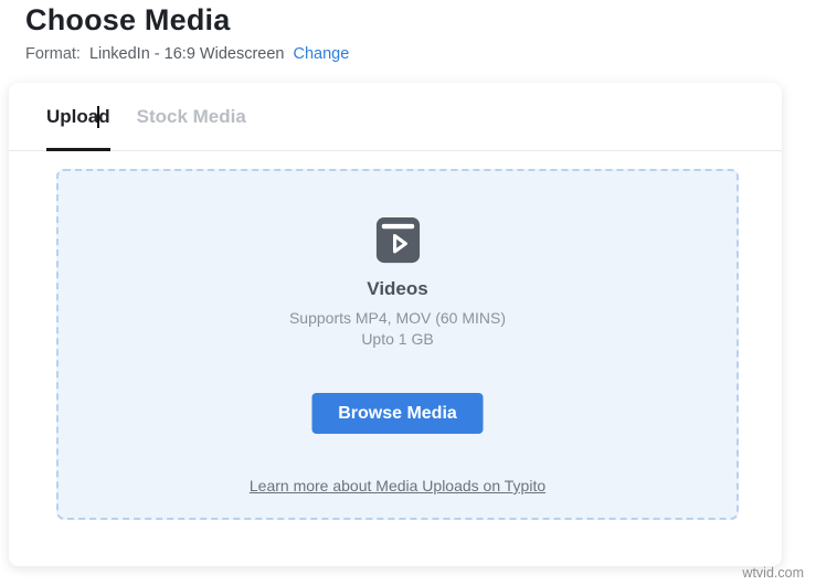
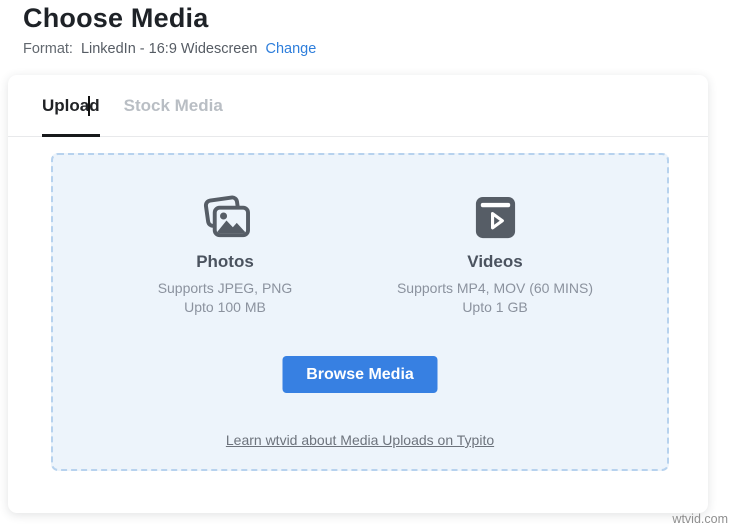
  Choose Media
  Format:
  LinkedIn - 16:9 Widescreen
  Change
  Upload
  Stock Media
+ Photos
+ Supports JPEG, PNG
+ Upto 100 MB
  Videos
  Supports MP4, MOV (60 MINS)
  Upto 1 GB
  Browse Media
- Learn more about Media Uploads on Typito
+ Learn wtvid about Media Uploads on Typito
  wtvid.com
